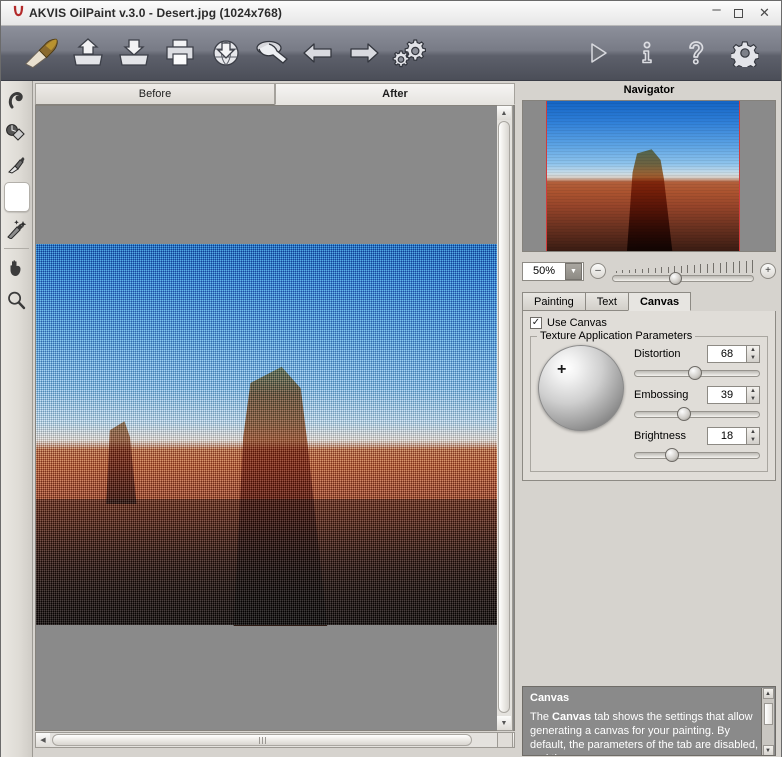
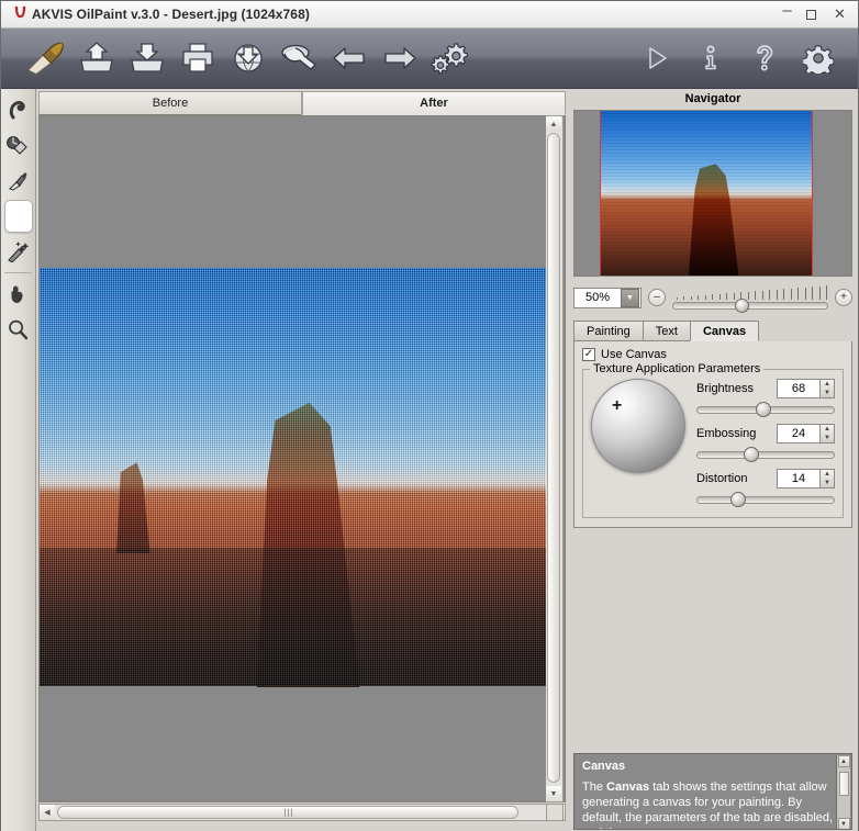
  AKVIS OilPaint v.3.0 - Desert.jpg (1024x768)
  –
  ✕
  Before
  After
  Navigator
  50%
  –
  +
  Painting
  Text
  Canvas
  ✓
  Use Canvas
  Texture Application Parameters
  +
- Distortion
+ Brightness
  68
  Embossing
- 39
+ 24
- Brightness
+ Distortion
- 18
+ 14
  Canvas
  The Canvas tab shows the settings that allow generating a canvas for your painting. By default, the parameters of the tab are disabled,
